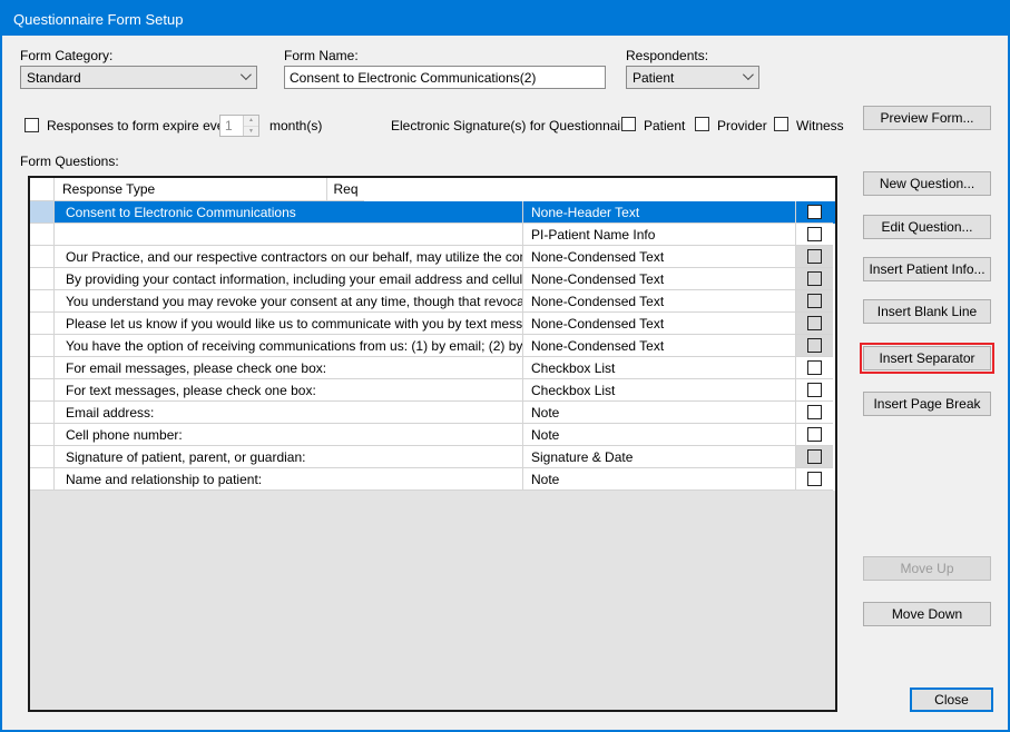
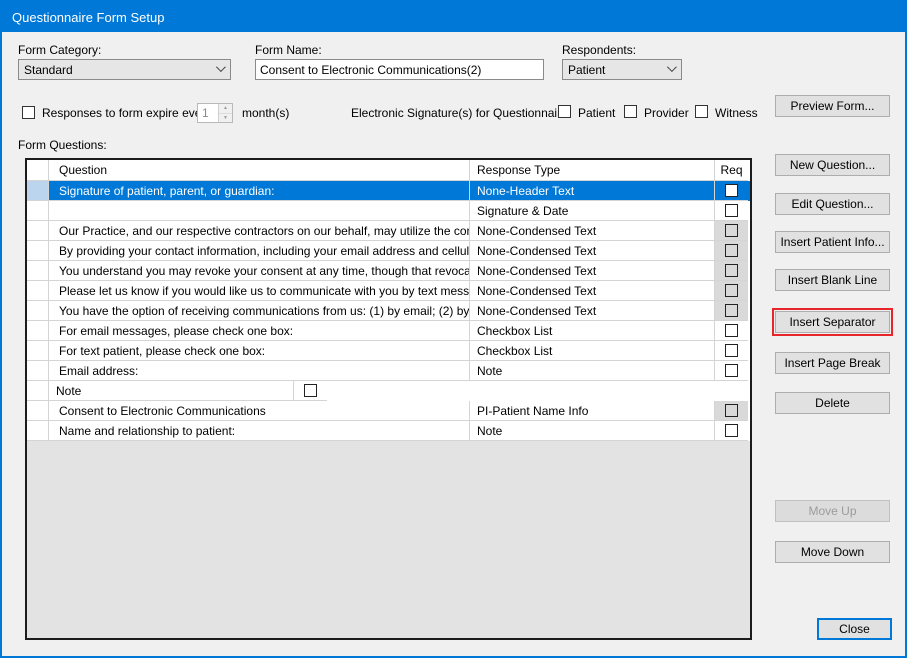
  Questionnaire Form Setup
  Form Category:
  Standard
  Form Name:
  Consent to Electronic Communications(2)
  Respondents:
  Patient
  Responses to form expire ev
  1
  month(s)
  Electronic Signature(s) for Questionnai
  Patient
  Provider
  Witness
  Form Questions:
+ Question
  Response Type
  Req
- Consent to Electronic Communications
+ Signature of patient, parent, or guardian:
  None-Header Text
- PI-Patient Name Info
+ Signature & Date
  Our Practice, and our respective contractors on our behalf, may utilize the con
  None-Condensed Text
  By providing your contact information, including your email address and cellul
  None-Condensed Text
  You understand you may revoke your consent at any time, though that revoca
  None-Condensed Text
  Please let us know if you would like us to communicate with you by text mess
  None-Condensed Text
  You have the option of receiving communications from us: (1) by email; (2) by
  None-Condensed Text
  For email messages, please check one box:
  Checkbox List
- For text messages, please check one box:
+ For text patient, please check one box:
  Checkbox List
  Email address:
  Note
- Cell phone number:
  Note
- Signature of patient, parent, or guardian:
+ Consent to Electronic Communications
- Signature & Date
+ PI-Patient Name Info
  Name and relationship to patient:
  Note
  Preview Form...
  New Question...
  Edit Question...
  Insert Patient Info...
  Insert Blank Line
  Insert Separator
  Insert Page Break
+ Delete
  Move Up
  Move Down
  Close
